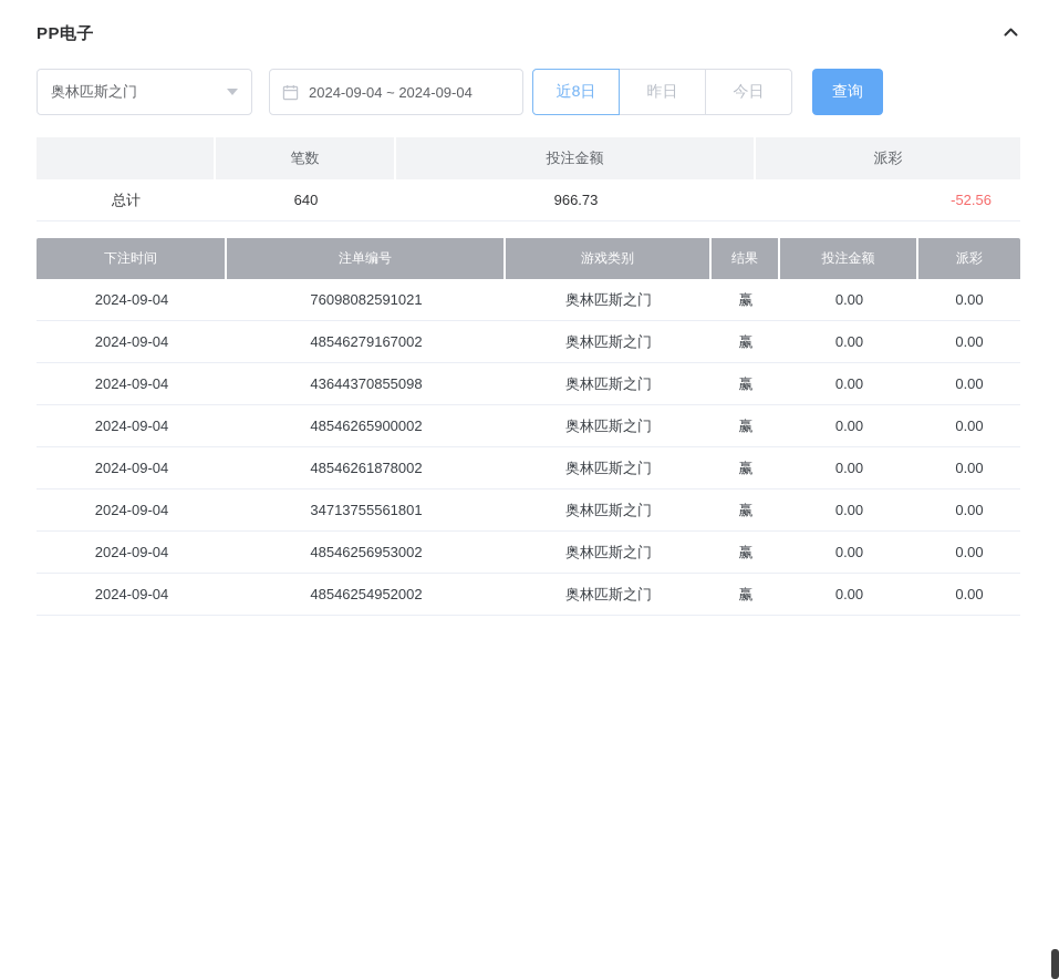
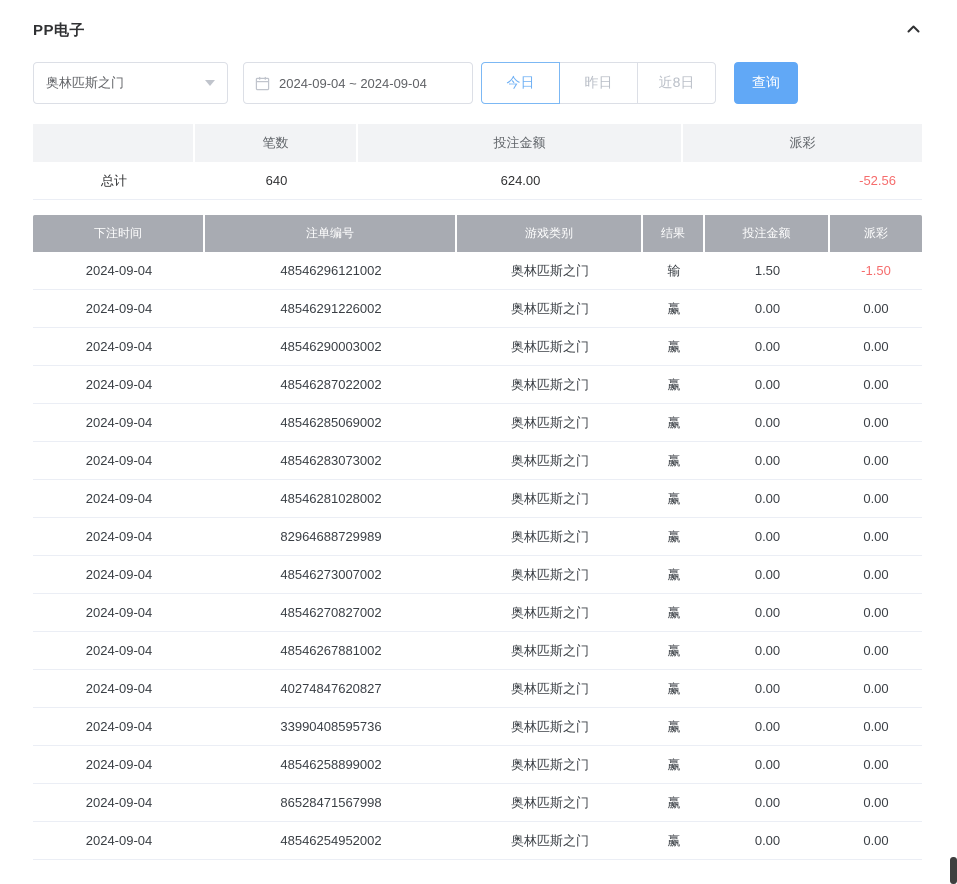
  PP电子
  奥林匹斯之门
  2024-09-04 ~ 2024-09-04
- 近8日
+ 今日
  昨日
- 今日
+ 近8日
  查询
  	笔数	投注金额	派彩
- 总计	640	966.73	-52.56
+ 总计	640	624.00	-52.56
  下注时间	注单编号	游戏类别	结果	投注金额	派彩
+ 2024-09-04	48546296121002	奥林匹斯之门	输	1.50	-1.50
+ 2024-09-04	48546291226002	奥林匹斯之门	赢	0.00	0.00
+ 2024-09-04	48546290003002	奥林匹斯之门	赢	0.00	0.00
+ 2024-09-04	48546287022002	奥林匹斯之门	赢	0.00	0.00
- 2024-09-04	76098082591021	奥林匹斯之门	赢	0.00	0.00
+ 2024-09-04	48546285069002	奥林匹斯之门	赢	0.00	0.00
+ 2024-09-04	48546283073002	奥林匹斯之门	赢	0.00	0.00
+ 2024-09-04	48546281028002	奥林匹斯之门	赢	0.00	0.00
- 2024-09-04	48546279167002	奥林匹斯之门	赢	0.00	0.00
+ 2024-09-04	82964688729989	奥林匹斯之门	赢	0.00	0.00
+ 2024-09-04	48546273007002	奥林匹斯之门	赢	0.00	0.00
+ 2024-09-04	48546270827002	奥林匹斯之门	赢	0.00	0.00
- 2024-09-04	43644370855098	奥林匹斯之门	赢	0.00	0.00
+ 2024-09-04	48546267881002	奥林匹斯之门	赢	0.00	0.00
- 2024-09-04	48546265900002	奥林匹斯之门	赢	0.00	0.00
+ 2024-09-04	40274847620827	奥林匹斯之门	赢	0.00	0.00
- 2024-09-04	48546261878002	奥林匹斯之门	赢	0.00	0.00
+ 2024-09-04	33990408595736	奥林匹斯之门	赢	0.00	0.00
- 2024-09-04	34713755561801	奥林匹斯之门	赢	0.00	0.00
+ 2024-09-04	48546258899002	奥林匹斯之门	赢	0.00	0.00
- 2024-09-04	48546256953002	奥林匹斯之门	赢	0.00	0.00
+ 2024-09-04	86528471567998	奥林匹斯之门	赢	0.00	0.00
  2024-09-04	48546254952002	奥林匹斯之门	赢	0.00	0.00
